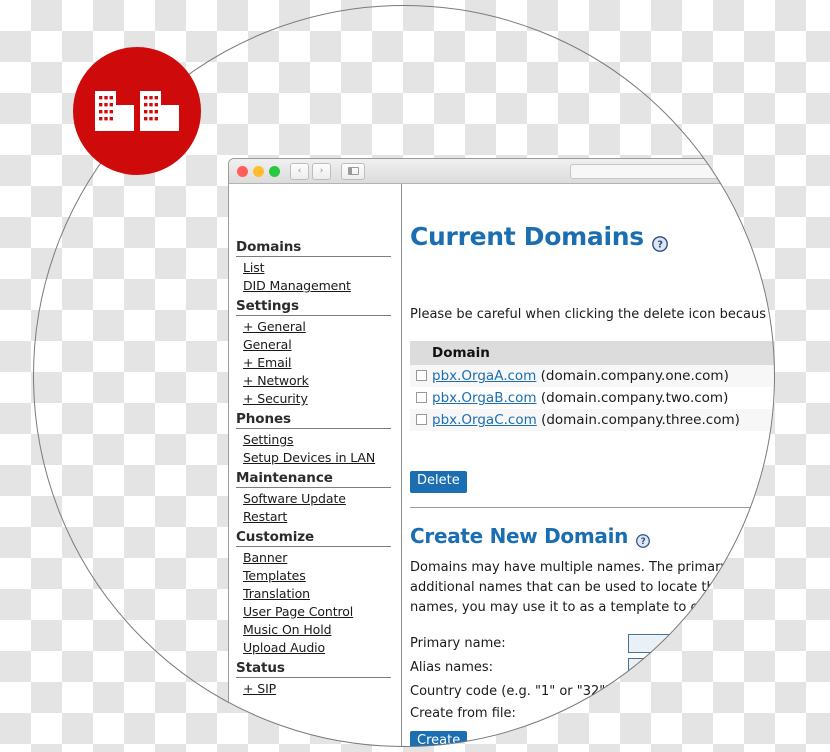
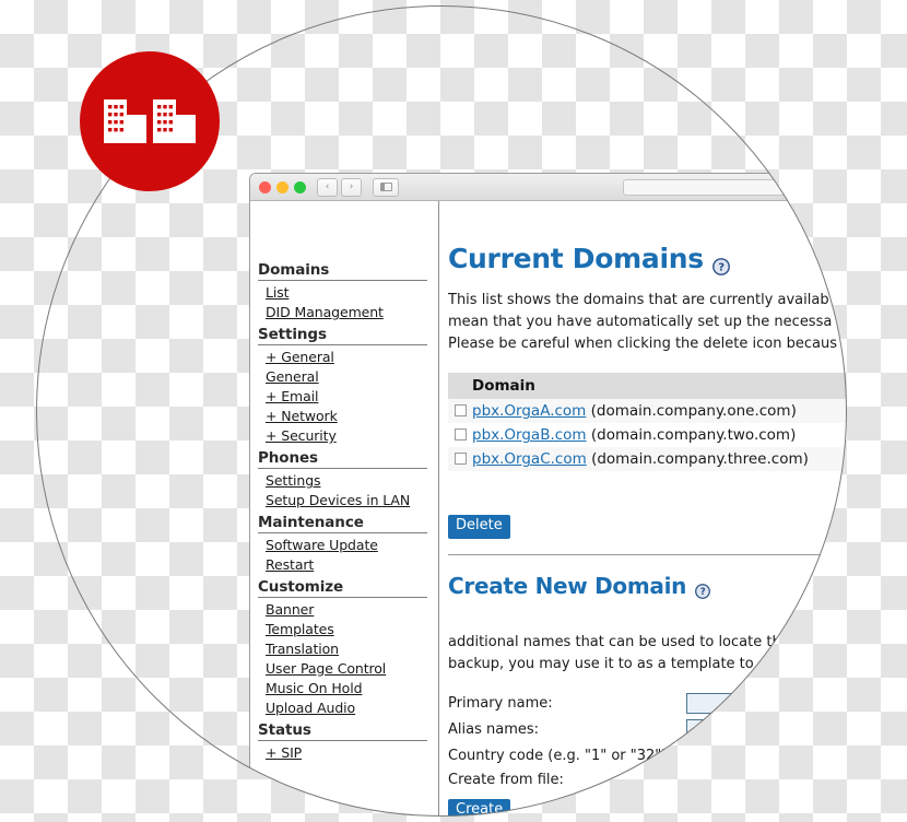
  ‹
  ›
  Domains
  List
  DID Management
  Settings
  + General
  General
  + Email
  + Network
  + Security
  Phones
  Settings
  Setup Devices in LAN
  Maintenance
  Software Update
  Restart
  Customize
  Banner
  Templates
  Translation
  User Page Control
  Music On Hold
  Upload Audio
  Status
  + SIP
  Current Domains
  ?
+ This list shows the domains that are currently availab
+ mean that you have automatically set up the necessa
  Please be careful when clicking the delete icon becaus
  Domain
  pbx.OrgaA.com (domain.company.one.com)
  pbx.OrgaB.com (domain.company.two.com)
  pbx.OrgaC.com (domain.company.three.com)
  Delete
  Create New Domain
  ?
- Domains may have multiple names. The primary
  additional names that can be used to locate the
- names, you may use it to as a template to cr
+ backup, you may use it to as a template to cr
  Primary name:
  Alias names:
  Country code (e.g. "1" or "32"):
  Create from file:
  Create
